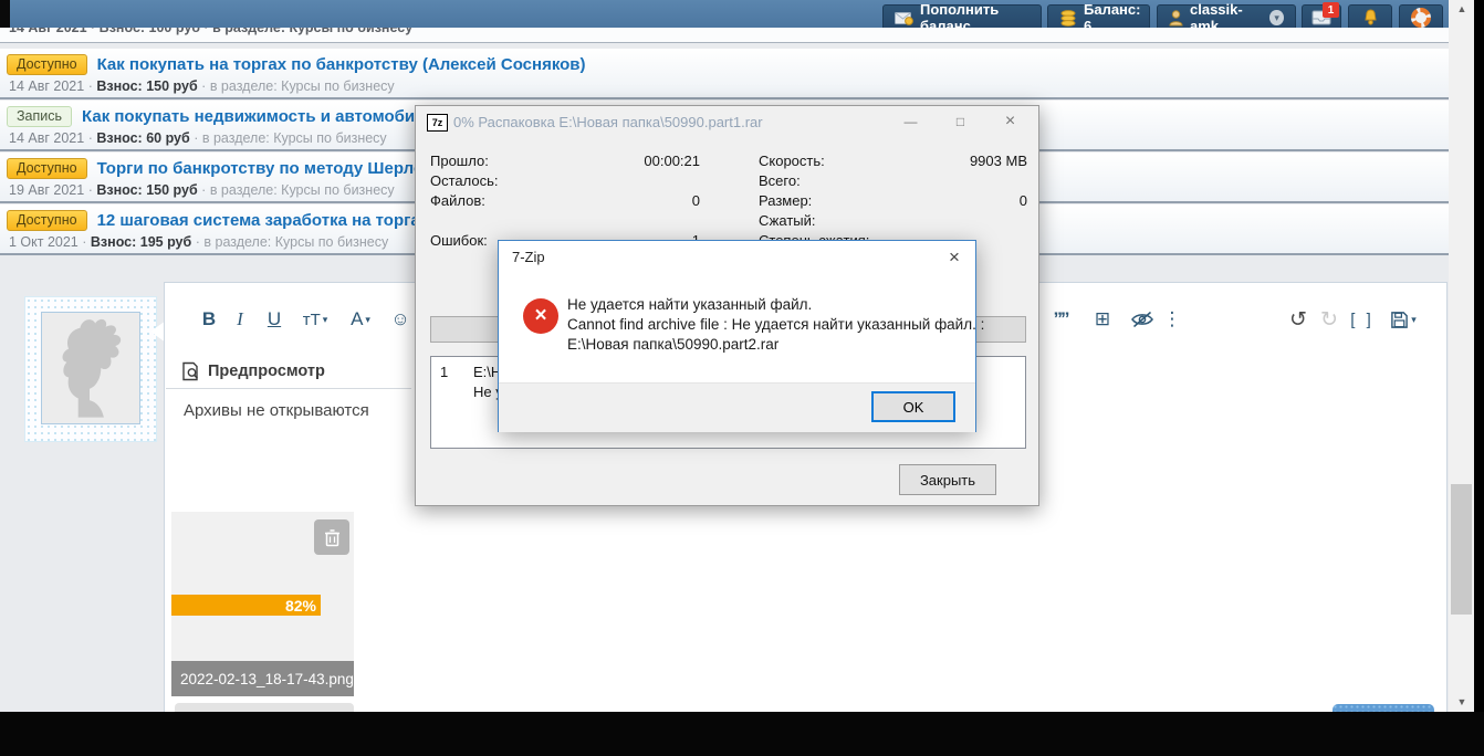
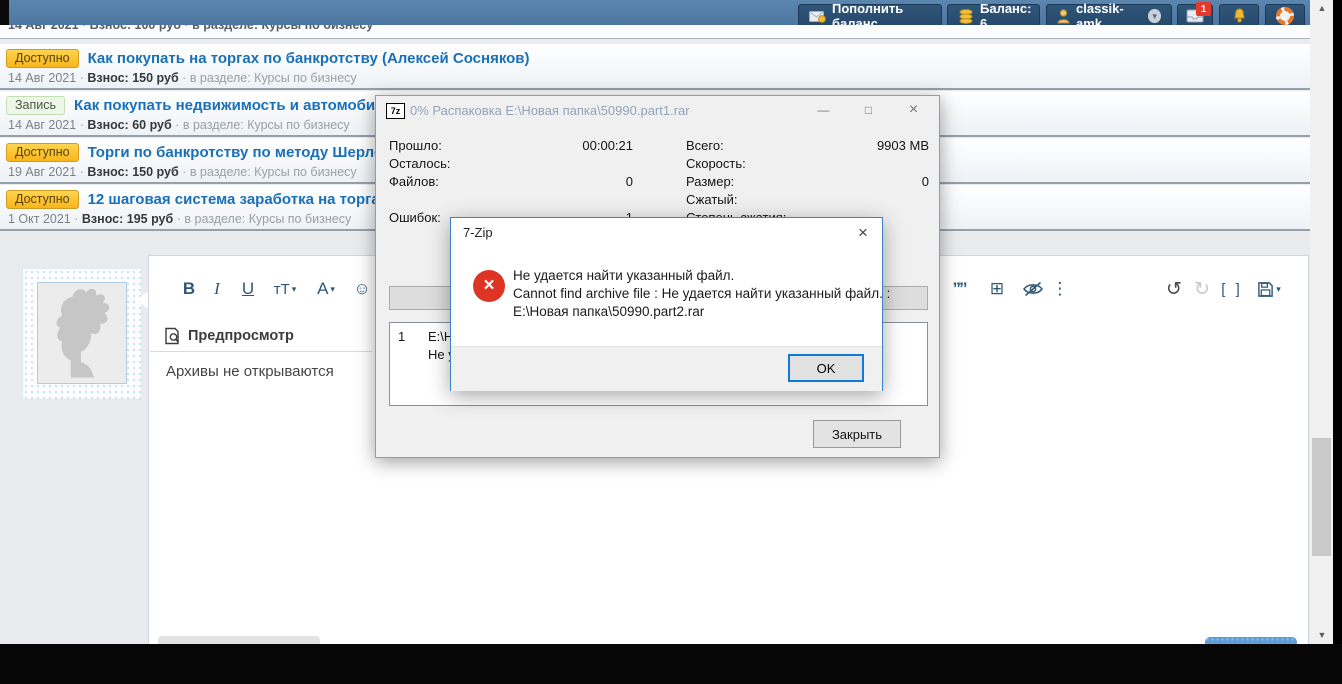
  Пополнить баланс
  Баланс: 6
  classik-amk
  ▾
  1
  14 Авг 2021 · Взнос: 100 руб · в разделе: Курсы по бизнесу
  Доступно
  Как покупать на торгах по банкротству (Алексей Сосняков)
  14 Авг 2021 · Взнос: 150 руб · в разделе: Курсы по бизнесу
  Запись
  Как покупать недвижимость и автомоби
  14 Авг 2021 · Взнос: 60 руб · в разделе: Курсы по бизнесу
  Доступно
  Торги по банкротству по методу Шерл
  19 Авг 2021 · Взнос: 150 руб · в разделе: Курсы по бизнесу
  Доступно
  12 шаговая система заработка на торг
  1 Окт 2021 · Взнос: 195 руб · в разделе: Курсы по бизнесу
  B
  I
  U
  тT
  ▾
  A
  ▾
  ☺
  ””
  ⊞
  ⋮
  ↺
  [ ]
  ▾
  Предпросмотр
  Архивы не открываются
- 82%
- 2022-02-13_18-17-43.png
  ▲
  ▼
  7z
  0% Распаковка E:\Новая папка\50990.part1.rar
  —
  □
  ×
  Прошло:
  00:00:21
  Осталось:
  Файлов:
  0
  Ошибок:
- Скорость:
+ Всего:
  9903 MB
- Всего:
+ Скорость:
  Размер:
  0
  Сжатый:
  1
  E:\Н
  Закрыть
  7-Zip
  ×
  ×
  Не удается найти указанный файл.
  Cannot find archive file : Не удается найти указанный файл. :
  E:\Новая папка\50990.part2.rar
  OK
